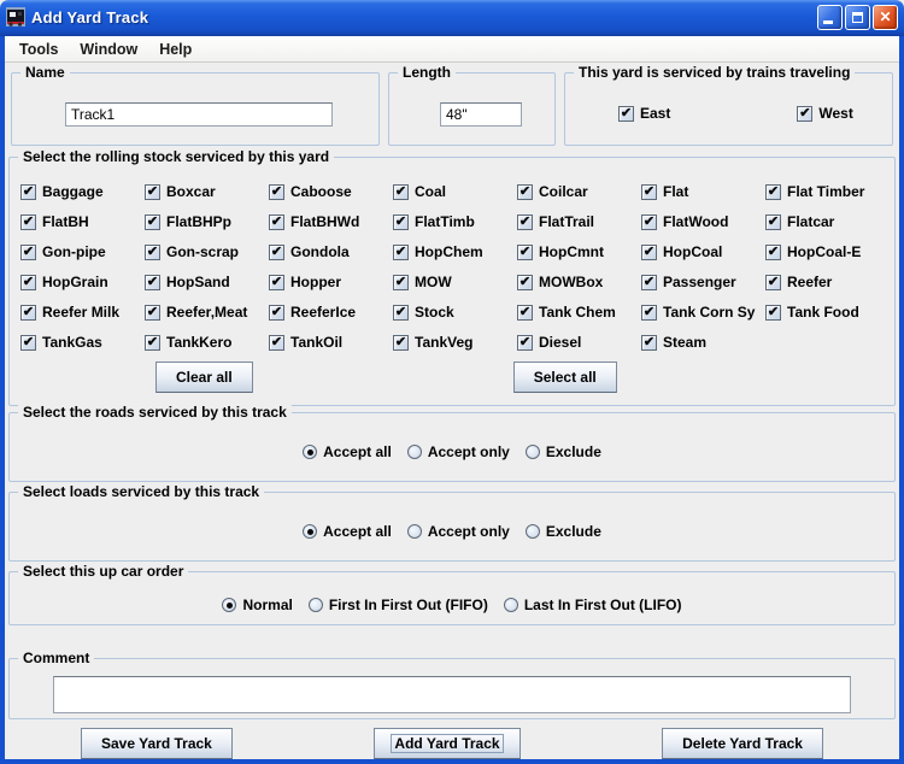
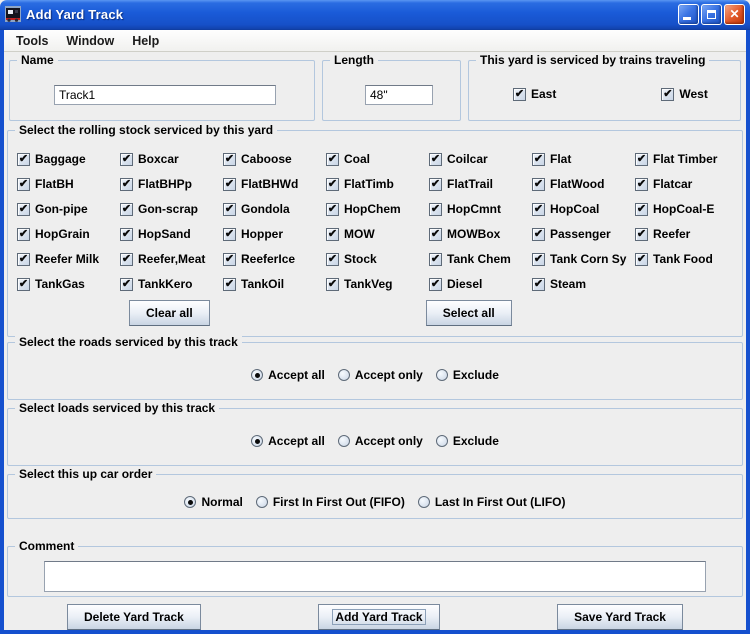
  Add Yard Track
  ✕
  Tools
  Window
  Help
  Name
  Track1
  Length
  48"
  This yard is serviced by trains traveling
  ✔
  East
  ✔
  West
  Select the rolling stock serviced by this yard
  ✔
  Baggage
  ✔
  Boxcar
  ✔
  Caboose
  ✔
  Coal
  ✔
  Coilcar
  ✔
  Flat
  ✔
  Flat Timber
  ✔
  FlatBH
  ✔
  FlatBHPp
  ✔
  FlatBHWd
  ✔
  FlatTimb
  ✔
  FlatTrail
  ✔
  FlatWood
  ✔
  Flatcar
  ✔
  Gon-pipe
  ✔
  Gon-scrap
  ✔
  Gondola
  ✔
  HopChem
  ✔
  HopCmnt
  ✔
  HopCoal
  ✔
  HopCoal-E
  ✔
  HopGrain
  ✔
  HopSand
  ✔
  Hopper
  ✔
  MOW
  ✔
  MOWBox
  ✔
  Passenger
  ✔
  Reefer
  ✔
  Reefer Milk
  ✔
  Reefer,Meat
  ✔
  ReeferIce
  ✔
  Stock
  ✔
  Tank Chem
  ✔
  Tank Corn Sy
  ✔
  Tank Food
  ✔
  TankGas
  ✔
  TankKero
  ✔
  TankOil
  ✔
  TankVeg
  ✔
  Diesel
  ✔
  Steam
  Clear all
  Select all
  Select the roads serviced by this track
  Accept all
  Accept only
  Exclude
  Select loads serviced by this track
  Accept all
  Accept only
  Exclude
  Select this up car order
  Normal
  First In First Out (FIFO)
  Last In First Out (LIFO)
  Comment
- Save Yard Track
+ Delete Yard Track
  Add Yard Track
- Delete Yard Track
+ Save Yard Track
